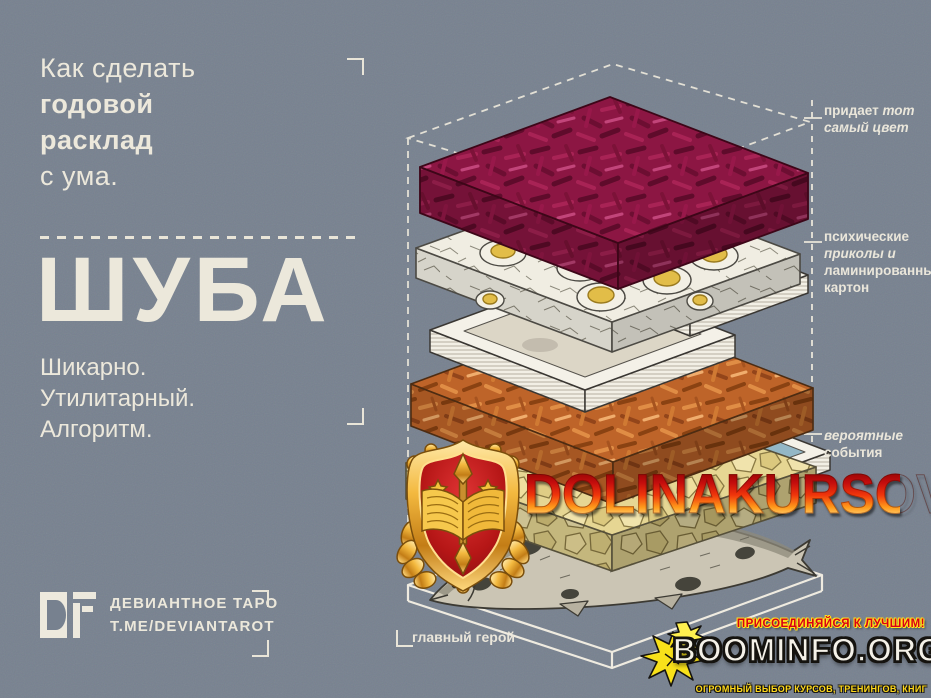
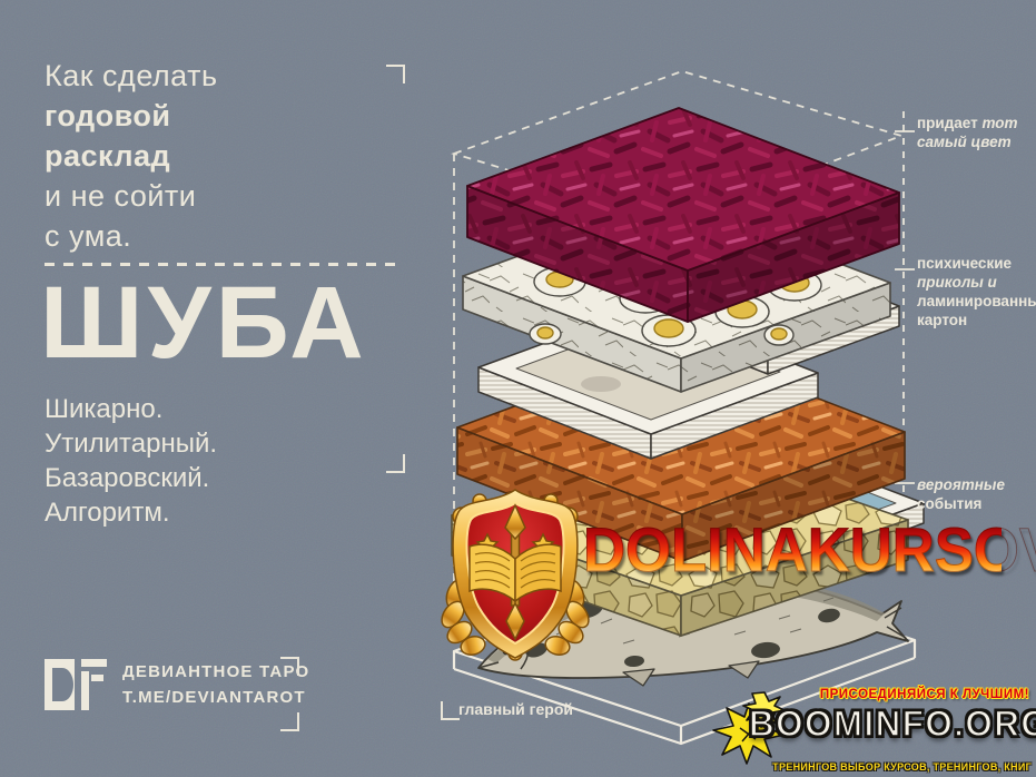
  Как сделать
  годовой
  расклад
+ и не сойти
  с ума.
  ШУБА
  Шикарно.
  Утилитарный.
+ Базаровский.
  Алгоритм.
  придает тот самый цвет
  психические приколы и ламинированны картон
  вероятные
  события
  главный герой
  ДЕВИАНТНОЕ ТАРО
  T.ME/DEVIANTAROT
  DOLINAKURSO
  ПРИСОЕДИНЯЙСЯ К ЛУЧШИМ!
  BOOMINFO.ORG
- ОГРОМНЫЙ ВЫБОР КУРСОВ, ТРЕНИНГОВ, КНИГ
+ ТРЕНИНГОВ ВЫБОР КУРСОВ, ТРЕНИНГОВ, КНИГ
